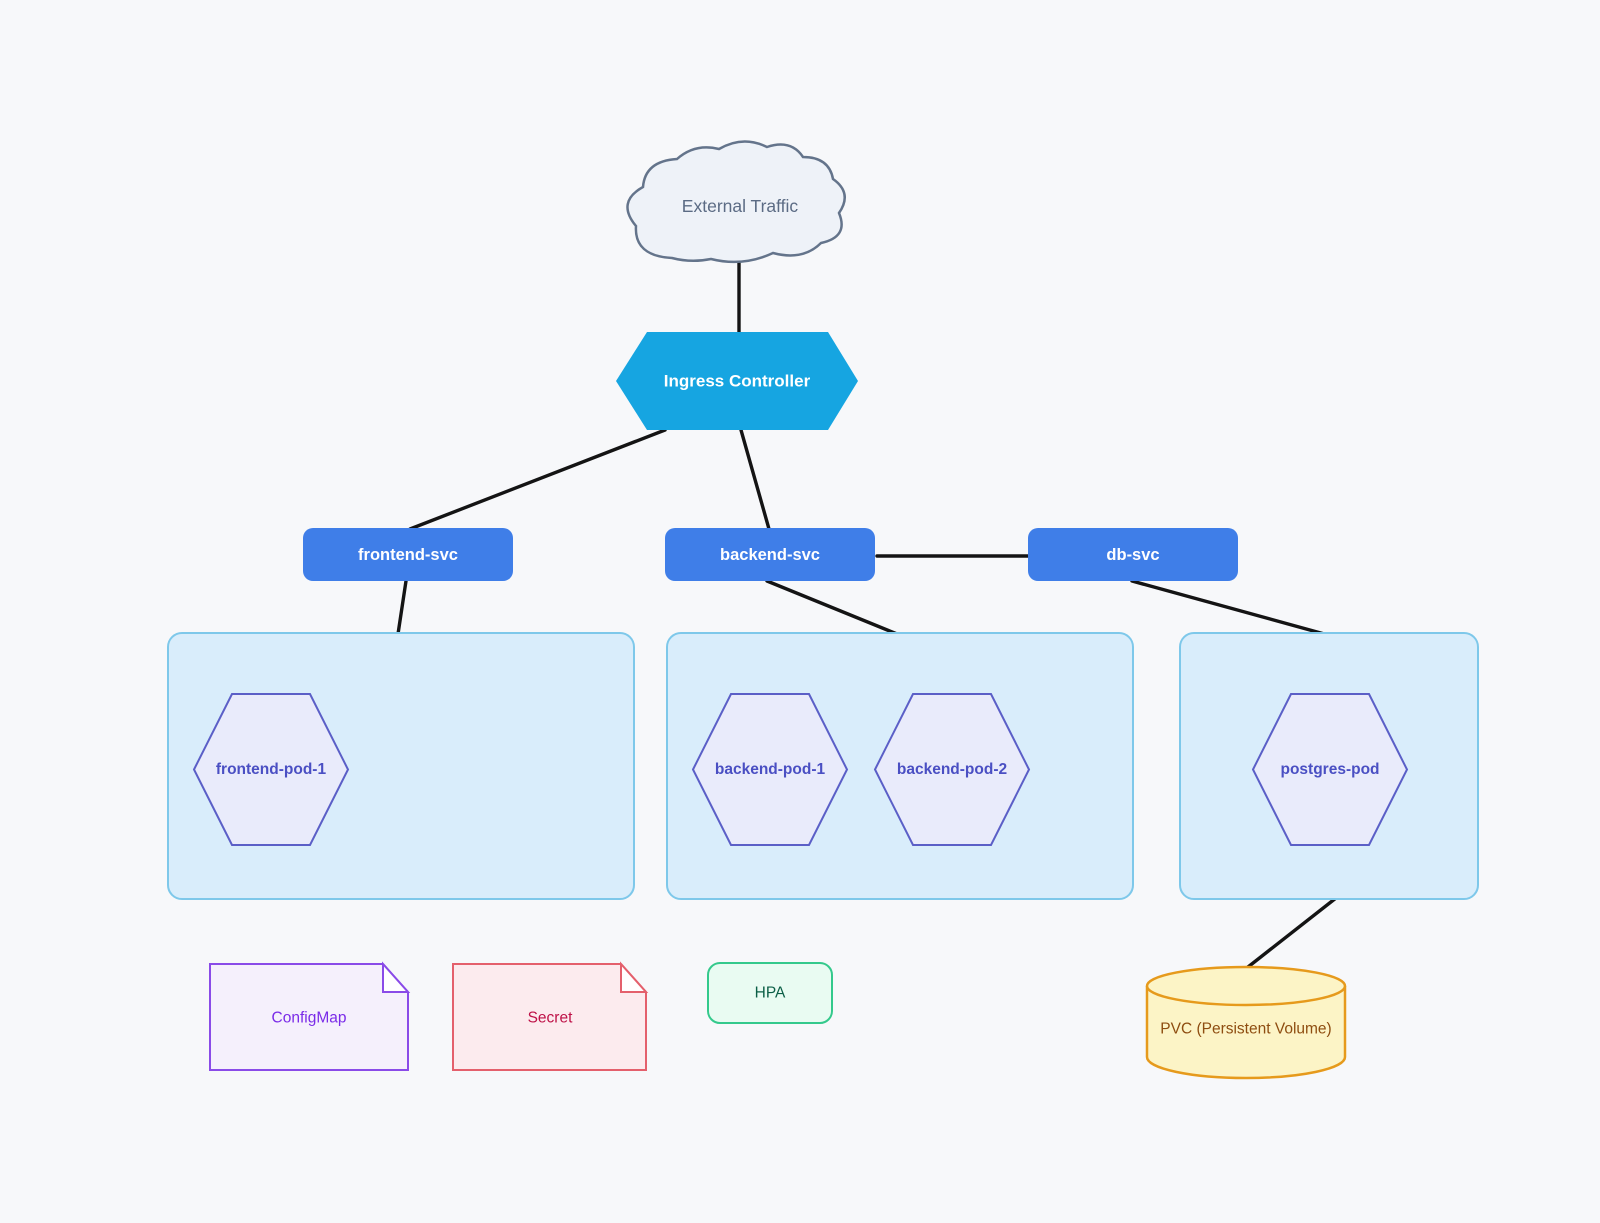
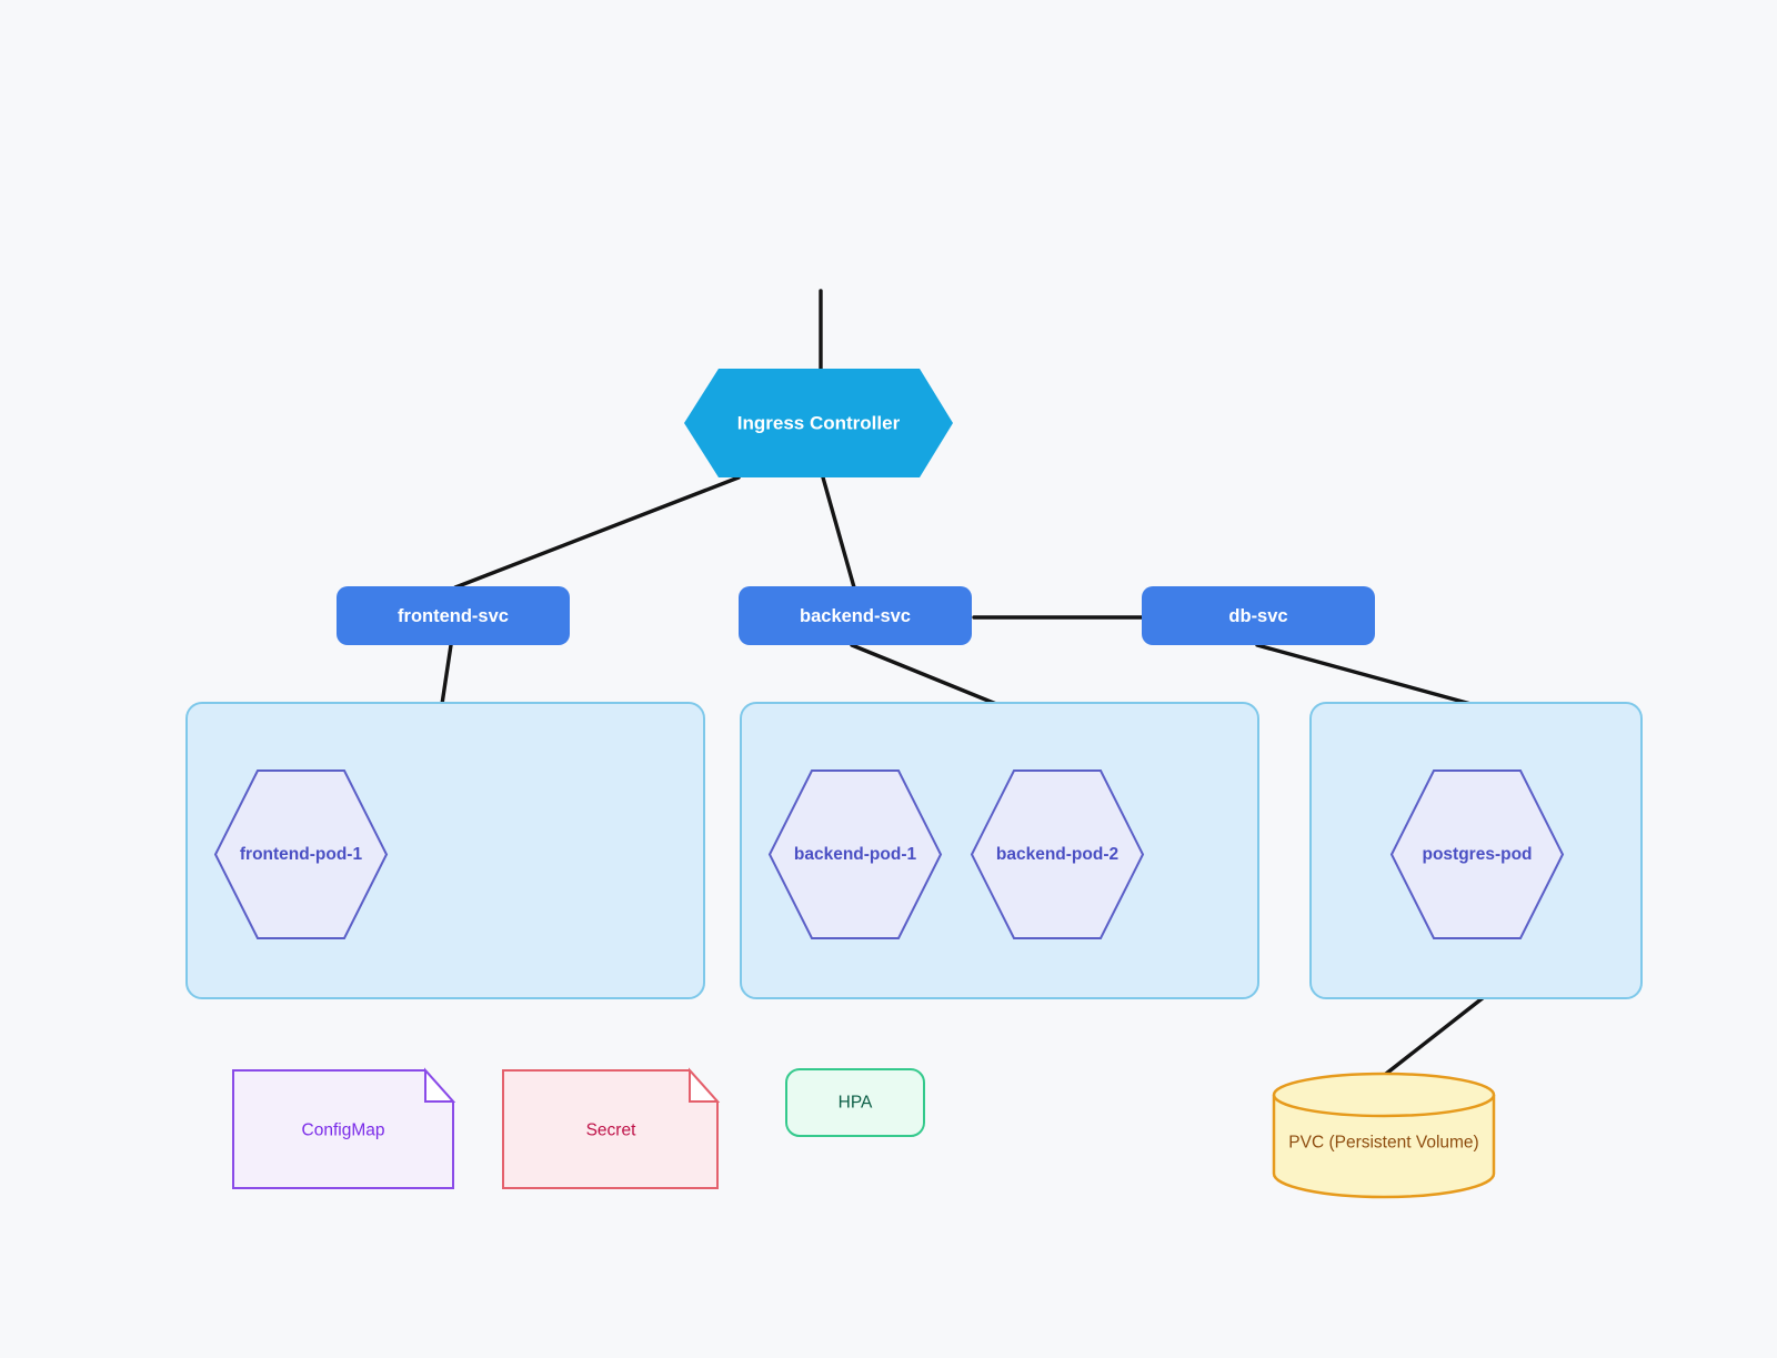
- External Traffic
  Ingress Controller
  frontend-svc
  backend-svc
  db-svc
  frontend-pod-1
  backend-pod-1
  backend-pod-2
  postgres-pod
  ConfigMap
  Secret
  HPA
  PVC (Persistent Volume)
